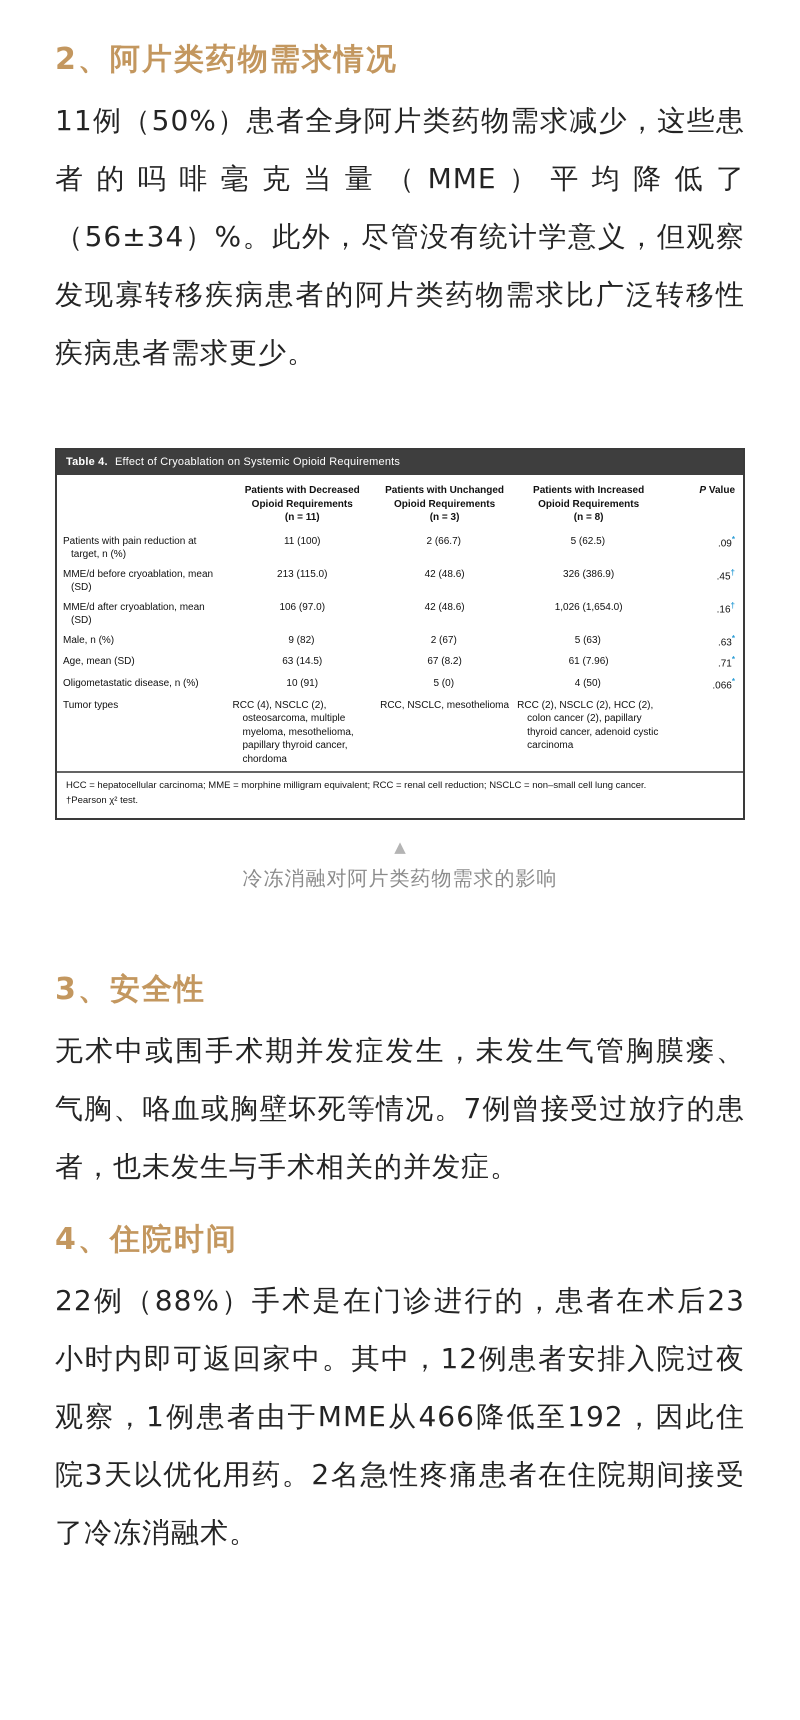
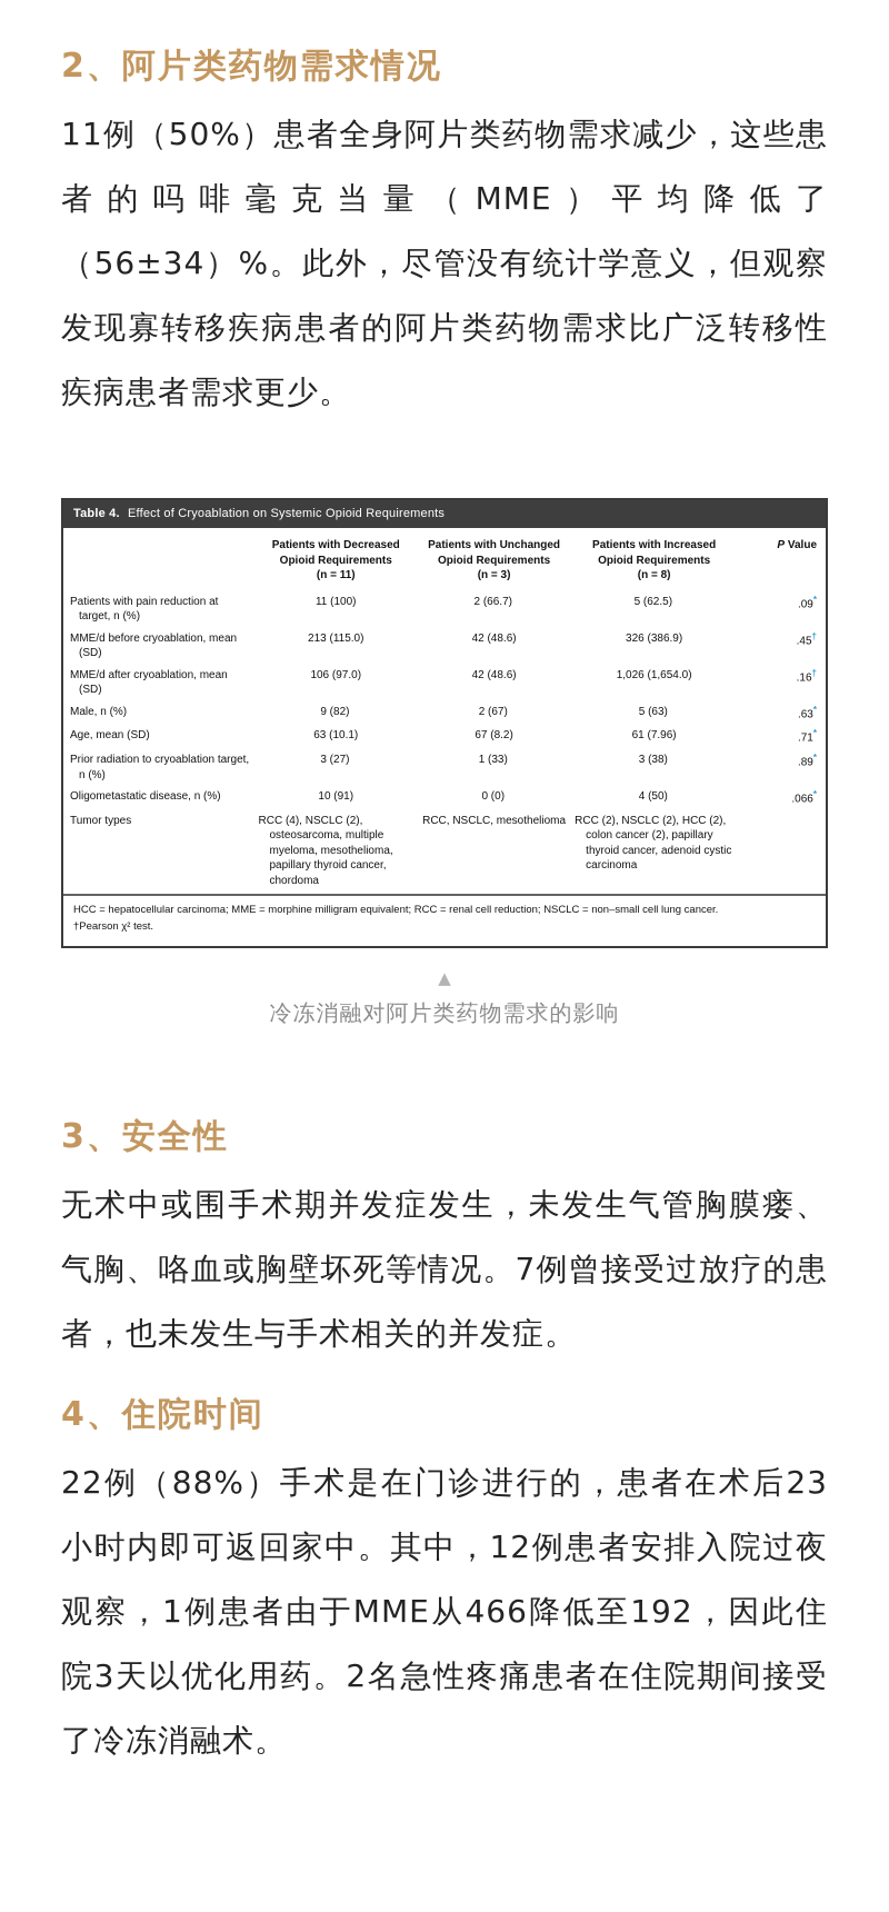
  2、阿片类药物需求情况
  11例（50%）患者全身阿片类药物需求减少，这些患者的吗啡毫克当量（MME）平均降低了（56±34）%。此外，尽管没有统计学意义，但观察发现寡转移疾病患者的阿片类药物需求比广泛转移性疾病患者需求更少。
  Table 4. Effect of Cryoablation on Systemic Opioid Requirements
  	Patients with Decreased Opioid Requirements(n = 11)	Patients with Unchanged Opioid Requirements(n = 3)	Patients with Increased Opioid Requirements(n = 8)	P Value
  Patients with pain reduction at target, n (%)	11 (100)	2 (66.7)	5 (62.5)	.09*
  MME/d before cryoablation, mean (SD)	213 (115.0)	42 (48.6)	326 (386.9)	.45†
  MME/d after cryoablation, mean (SD)	106 (97.0)	42 (48.6)	1,026 (1,654.0)	.16†
  Male, n (%)	9 (82)	2 (67)	5 (63)	.63*
- Age, mean (SD)	63 (14.5)	67 (8.2)	61 (7.96)	.71*
+ Age, mean (SD)	63 (10.1)	67 (8.2)	61 (7.96)	.71*
+ Prior radiation to cryoablation target, n (%)	3 (27)	1 (33)	3 (38)	.89*
- Oligometastatic disease, n (%)	10 (91)	5 (0)	4 (50)	.066*
+ Oligometastatic disease, n (%)	10 (91)	0 (0)	4 (50)	.066*
  Tumor types	RCC (4), NSCLC (2), osteosarcoma, multiple myeloma, mesothelioma, papillary thyroid cancer, chordoma	RCC, NSCLC, mesothelioma	RCC (2), NSCLC (2), HCC (2), colon cancer (2), papillary thyroid cancer, adenoid cystic carcinoma
  HCC = hepatocellular carcinoma; MME = morphine milligram equivalent; RCC = renal cell reduction; NSCLC = non–small cell lung cancer.
  †Pearson χ² test.
  ▲
  冷冻消融对阿片类药物需求的影响
  3、安全性
  无术中或围手术期并发症发生，未发生气管胸膜瘘、气胸、咯血或胸壁坏死等情况。7例曾接受过放疗的患者，也未发生与手术相关的并发症。
  4、住院时间
  22例（88%）手术是在门诊进行的，患者在术后23小时内即可返回家中。其中，12例患者安排入院过夜观察，1例患者由于MME从466降低至192，因此住院3天以优化用药。2名急性疼痛患者在住院期间接受了冷冻消融术。
